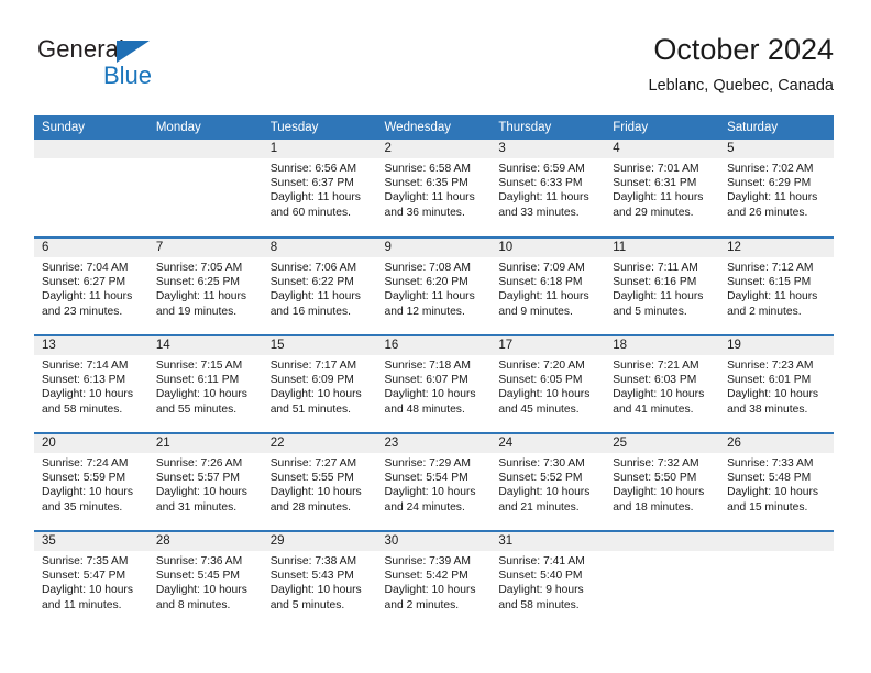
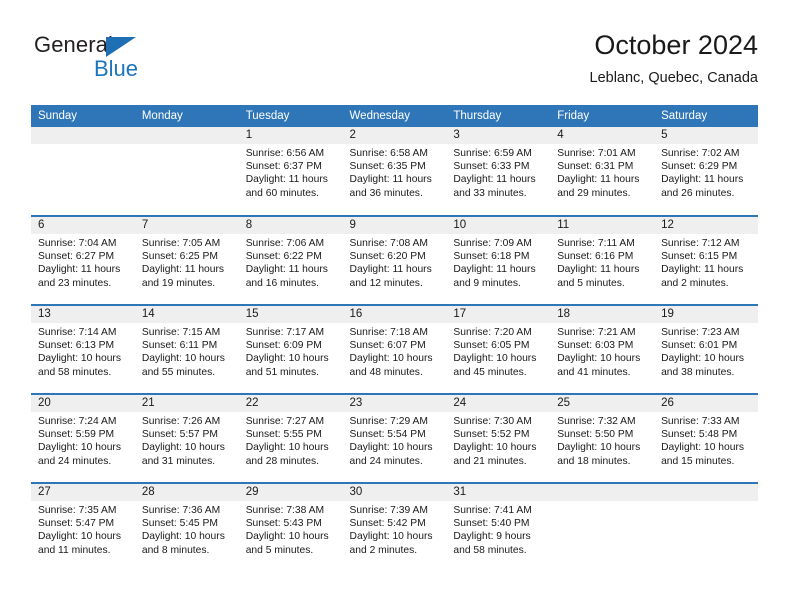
  General
  Blue
  October 2024
  Leblanc, Quebec, Canada
  Sunday	Monday	Tuesday	Wednesday	Thursday	Friday	Saturday
  		1Sunrise: 6:56 AMSunset: 6:37 PMDaylight: 11 hoursand 60 minutes.	2Sunrise: 6:58 AMSunset: 6:35 PMDaylight: 11 hoursand 36 minutes.	3Sunrise: 6:59 AMSunset: 6:33 PMDaylight: 11 hoursand 33 minutes.	4Sunrise: 7:01 AMSunset: 6:31 PMDaylight: 11 hoursand 29 minutes.	5Sunrise: 7:02 AMSunset: 6:29 PMDaylight: 11 hoursand 26 minutes.
  6Sunrise: 7:04 AMSunset: 6:27 PMDaylight: 11 hoursand 23 minutes.	7Sunrise: 7:05 AMSunset: 6:25 PMDaylight: 11 hoursand 19 minutes.	8Sunrise: 7:06 AMSunset: 6:22 PMDaylight: 11 hoursand 16 minutes.	9Sunrise: 7:08 AMSunset: 6:20 PMDaylight: 11 hoursand 12 minutes.	10Sunrise: 7:09 AMSunset: 6:18 PMDaylight: 11 hoursand 9 minutes.	11Sunrise: 7:11 AMSunset: 6:16 PMDaylight: 11 hoursand 5 minutes.	12Sunrise: 7:12 AMSunset: 6:15 PMDaylight: 11 hoursand 2 minutes.
  13Sunrise: 7:14 AMSunset: 6:13 PMDaylight: 10 hoursand 58 minutes.	14Sunrise: 7:15 AMSunset: 6:11 PMDaylight: 10 hoursand 55 minutes.	15Sunrise: 7:17 AMSunset: 6:09 PMDaylight: 10 hoursand 51 minutes.	16Sunrise: 7:18 AMSunset: 6:07 PMDaylight: 10 hoursand 48 minutes.	17Sunrise: 7:20 AMSunset: 6:05 PMDaylight: 10 hoursand 45 minutes.	18Sunrise: 7:21 AMSunset: 6:03 PMDaylight: 10 hoursand 41 minutes.	19Sunrise: 7:23 AMSunset: 6:01 PMDaylight: 10 hoursand 38 minutes.
- 20Sunrise: 7:24 AMSunset: 5:59 PMDaylight: 10 hoursand 35 minutes.	21Sunrise: 7:26 AMSunset: 5:57 PMDaylight: 10 hoursand 31 minutes.	22Sunrise: 7:27 AMSunset: 5:55 PMDaylight: 10 hoursand 28 minutes.	23Sunrise: 7:29 AMSunset: 5:54 PMDaylight: 10 hoursand 24 minutes.	24Sunrise: 7:30 AMSunset: 5:52 PMDaylight: 10 hoursand 21 minutes.	25Sunrise: 7:32 AMSunset: 5:50 PMDaylight: 10 hoursand 18 minutes.	26Sunrise: 7:33 AMSunset: 5:48 PMDaylight: 10 hoursand 15 minutes.
+ 20Sunrise: 7:24 AMSunset: 5:59 PMDaylight: 10 hoursand 24 minutes.	21Sunrise: 7:26 AMSunset: 5:57 PMDaylight: 10 hoursand 31 minutes.	22Sunrise: 7:27 AMSunset: 5:55 PMDaylight: 10 hoursand 28 minutes.	23Sunrise: 7:29 AMSunset: 5:54 PMDaylight: 10 hoursand 24 minutes.	24Sunrise: 7:30 AMSunset: 5:52 PMDaylight: 10 hoursand 21 minutes.	25Sunrise: 7:32 AMSunset: 5:50 PMDaylight: 10 hoursand 18 minutes.	26Sunrise: 7:33 AMSunset: 5:48 PMDaylight: 10 hoursand 15 minutes.
- 35Sunrise: 7:35 AMSunset: 5:47 PMDaylight: 10 hoursand 11 minutes.	28Sunrise: 7:36 AMSunset: 5:45 PMDaylight: 10 hoursand 8 minutes.	29Sunrise: 7:38 AMSunset: 5:43 PMDaylight: 10 hoursand 5 minutes.	30Sunrise: 7:39 AMSunset: 5:42 PMDaylight: 10 hoursand 2 minutes.	31Sunrise: 7:41 AMSunset: 5:40 PMDaylight: 9 hoursand 58 minutes.
+ 27Sunrise: 7:35 AMSunset: 5:47 PMDaylight: 10 hoursand 11 minutes.	28Sunrise: 7:36 AMSunset: 5:45 PMDaylight: 10 hoursand 8 minutes.	29Sunrise: 7:38 AMSunset: 5:43 PMDaylight: 10 hoursand 5 minutes.	30Sunrise: 7:39 AMSunset: 5:42 PMDaylight: 10 hoursand 2 minutes.	31Sunrise: 7:41 AMSunset: 5:40 PMDaylight: 9 hoursand 58 minutes.
